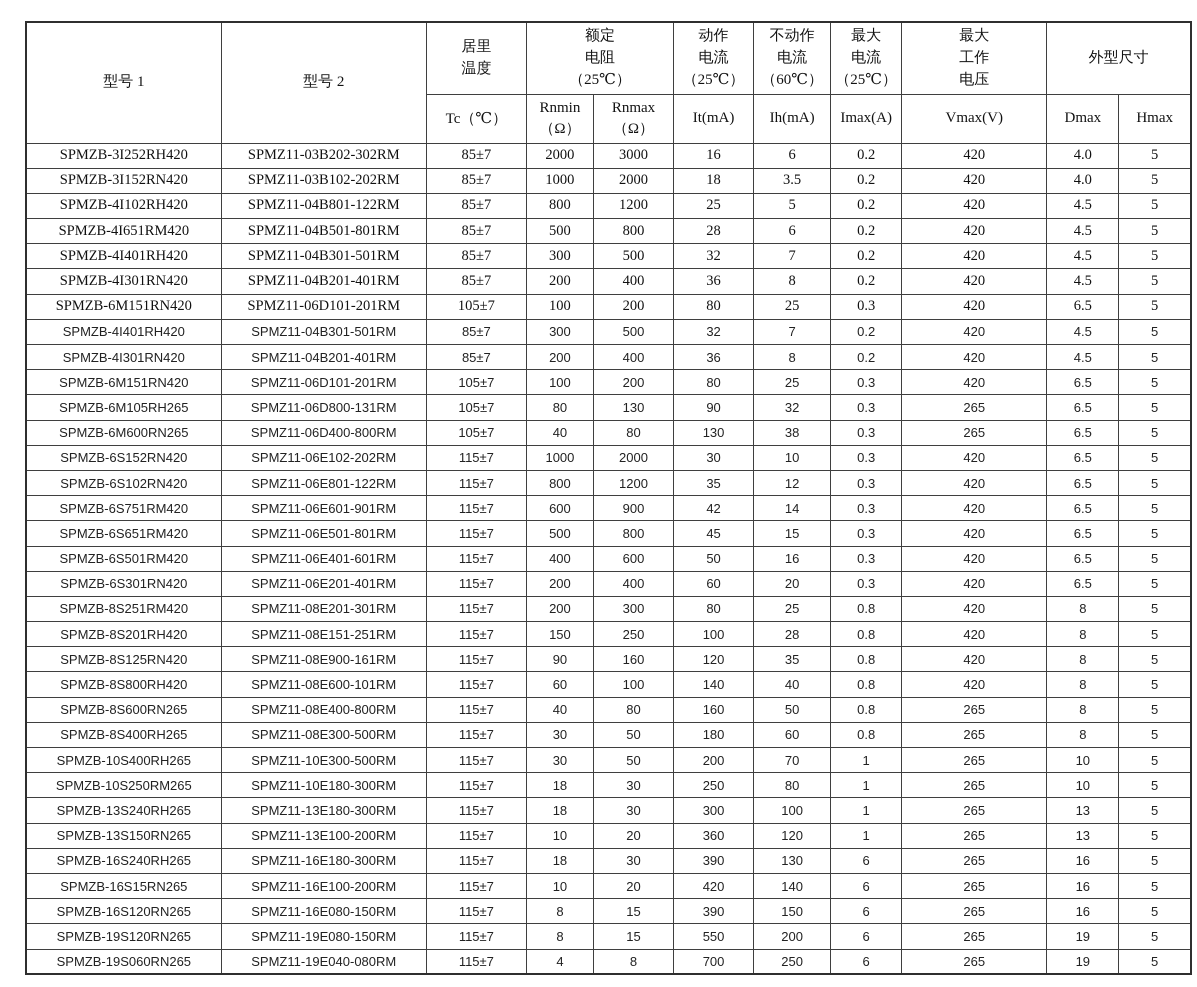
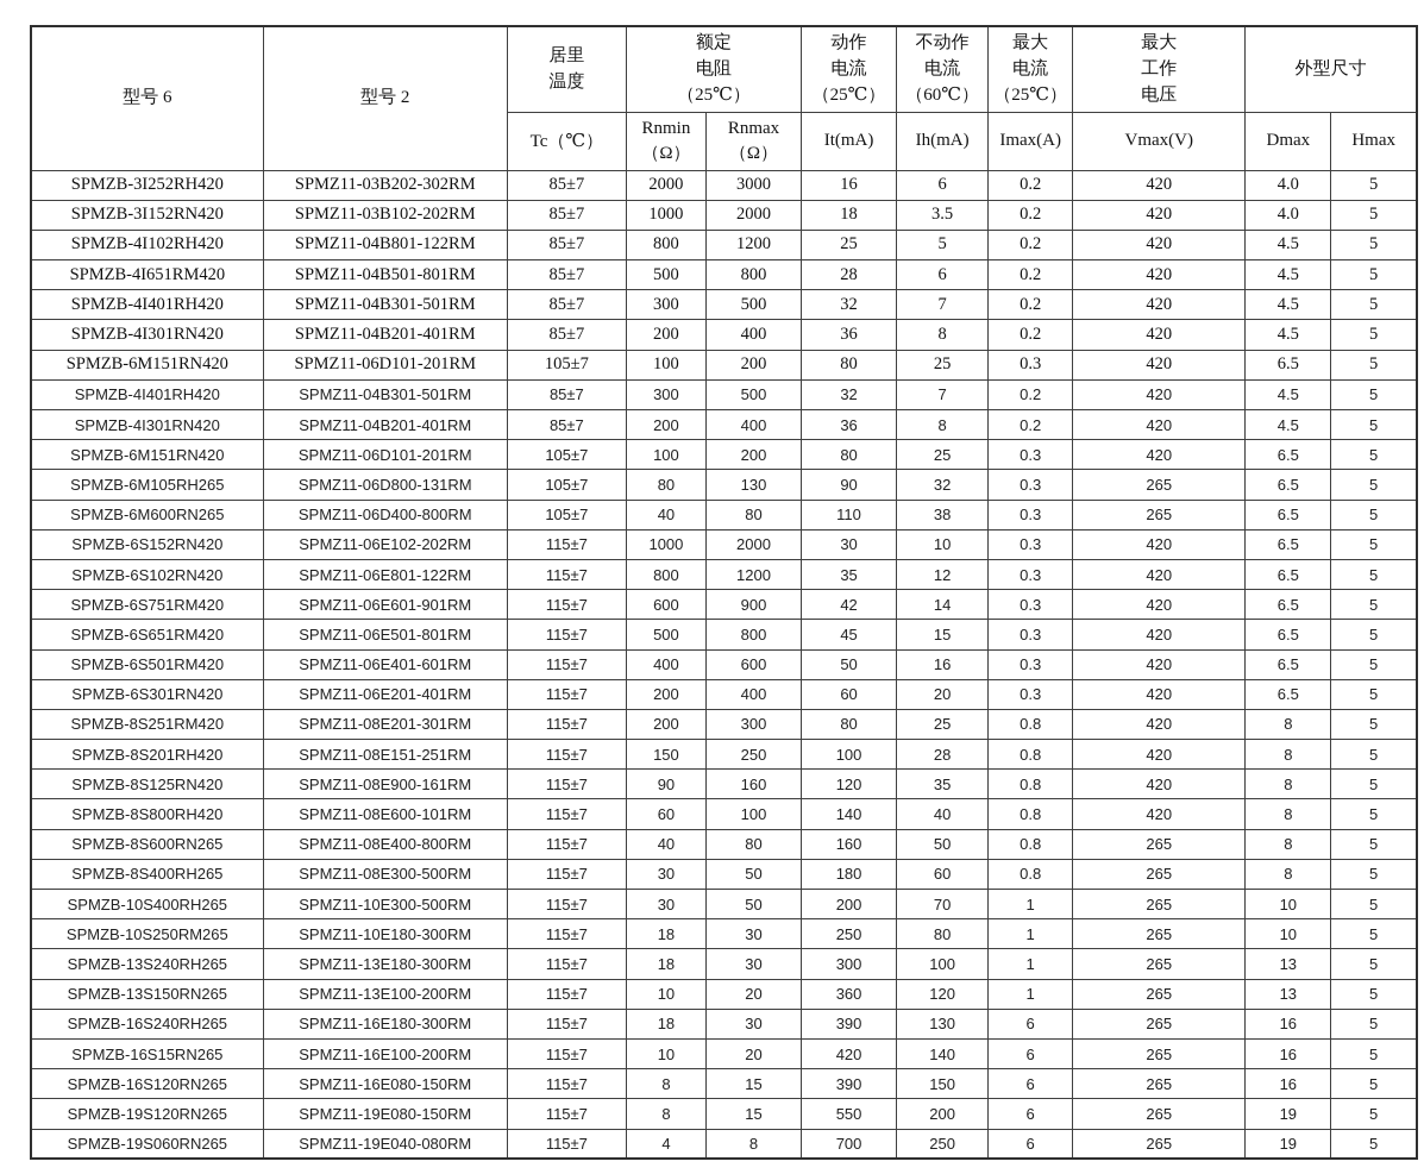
- 型号 1	型号 2	居里 温度	额定 电阻 （25℃）	动作 电流 （25℃）	不动作 电流 （60℃）	最大 电流 （25℃）	最大 工作 电压	外型尺寸
+ 型号 6	型号 2	居里 温度	额定 电阻 （25℃）	动作 电流 （25℃）	不动作 电流 （60℃）	最大 电流 （25℃）	最大 工作 电压	外型尺寸
  Tc（℃）	Rnmin （Ω）	Rnmax （Ω）	It(mA)	Ih(mA)	Imax(A)	Vmax(V)	Dmax	Hmax
  SPMZB-3I252RH420	SPMZ11-03B202-302RM	85±7	2000	3000	16	6	0.2	420	4.0	5
  SPMZB-3I152RN420	SPMZ11-03B102-202RM	85±7	1000	2000	18	3.5	0.2	420	4.0	5
  SPMZB-4I102RH420	SPMZ11-04B801-122RM	85±7	800	1200	25	5	0.2	420	4.5	5
  SPMZB-4I651RM420	SPMZ11-04B501-801RM	85±7	500	800	28	6	0.2	420	4.5	5
  SPMZB-4I401RH420	SPMZ11-04B301-501RM	85±7	300	500	32	7	0.2	420	4.5	5
  SPMZB-4I301RN420	SPMZ11-04B201-401RM	85±7	200	400	36	8	0.2	420	4.5	5
  SPMZB-6M151RN420	SPMZ11-06D101-201RM	105±7	100	200	80	25	0.3	420	6.5	5
  SPMZB-4I401RH420	SPMZ11-04B301-501RM	85±7	300	500	32	7	0.2	420	4.5	5
  SPMZB-4I301RN420	SPMZ11-04B201-401RM	85±7	200	400	36	8	0.2	420	4.5	5
  SPMZB-6M151RN420	SPMZ11-06D101-201RM	105±7	100	200	80	25	0.3	420	6.5	5
  SPMZB-6M105RH265	SPMZ11-06D800-131RM	105±7	80	130	90	32	0.3	265	6.5	5
- SPMZB-6M600RN265	SPMZ11-06D400-800RM	105±7	40	80	130	38	0.3	265	6.5	5
+ SPMZB-6M600RN265	SPMZ11-06D400-800RM	105±7	40	80	110	38	0.3	265	6.5	5
  SPMZB-6S152RN420	SPMZ11-06E102-202RM	115±7	1000	2000	30	10	0.3	420	6.5	5
  SPMZB-6S102RN420	SPMZ11-06E801-122RM	115±7	800	1200	35	12	0.3	420	6.5	5
  SPMZB-6S751RM420	SPMZ11-06E601-901RM	115±7	600	900	42	14	0.3	420	6.5	5
  SPMZB-6S651RM420	SPMZ11-06E501-801RM	115±7	500	800	45	15	0.3	420	6.5	5
  SPMZB-6S501RM420	SPMZ11-06E401-601RM	115±7	400	600	50	16	0.3	420	6.5	5
  SPMZB-6S301RN420	SPMZ11-06E201-401RM	115±7	200	400	60	20	0.3	420	6.5	5
  SPMZB-8S251RM420	SPMZ11-08E201-301RM	115±7	200	300	80	25	0.8	420	8	5
  SPMZB-8S201RH420	SPMZ11-08E151-251RM	115±7	150	250	100	28	0.8	420	8	5
  SPMZB-8S125RN420	SPMZ11-08E900-161RM	115±7	90	160	120	35	0.8	420	8	5
  SPMZB-8S800RH420	SPMZ11-08E600-101RM	115±7	60	100	140	40	0.8	420	8	5
  SPMZB-8S600RN265	SPMZ11-08E400-800RM	115±7	40	80	160	50	0.8	265	8	5
  SPMZB-8S400RH265	SPMZ11-08E300-500RM	115±7	30	50	180	60	0.8	265	8	5
  SPMZB-10S400RH265	SPMZ11-10E300-500RM	115±7	30	50	200	70	1	265	10	5
  SPMZB-10S250RM265	SPMZ11-10E180-300RM	115±7	18	30	250	80	1	265	10	5
  SPMZB-13S240RH265	SPMZ11-13E180-300RM	115±7	18	30	300	100	1	265	13	5
  SPMZB-13S150RN265	SPMZ11-13E100-200RM	115±7	10	20	360	120	1	265	13	5
  SPMZB-16S240RH265	SPMZ11-16E180-300RM	115±7	18	30	390	130	6	265	16	5
  SPMZB-16S15RN265	SPMZ11-16E100-200RM	115±7	10	20	420	140	6	265	16	5
  SPMZB-16S120RN265	SPMZ11-16E080-150RM	115±7	8	15	390	150	6	265	16	5
  SPMZB-19S120RN265	SPMZ11-19E080-150RM	115±7	8	15	550	200	6	265	19	5
  SPMZB-19S060RN265	SPMZ11-19E040-080RM	115±7	4	8	700	250	6	265	19	5
